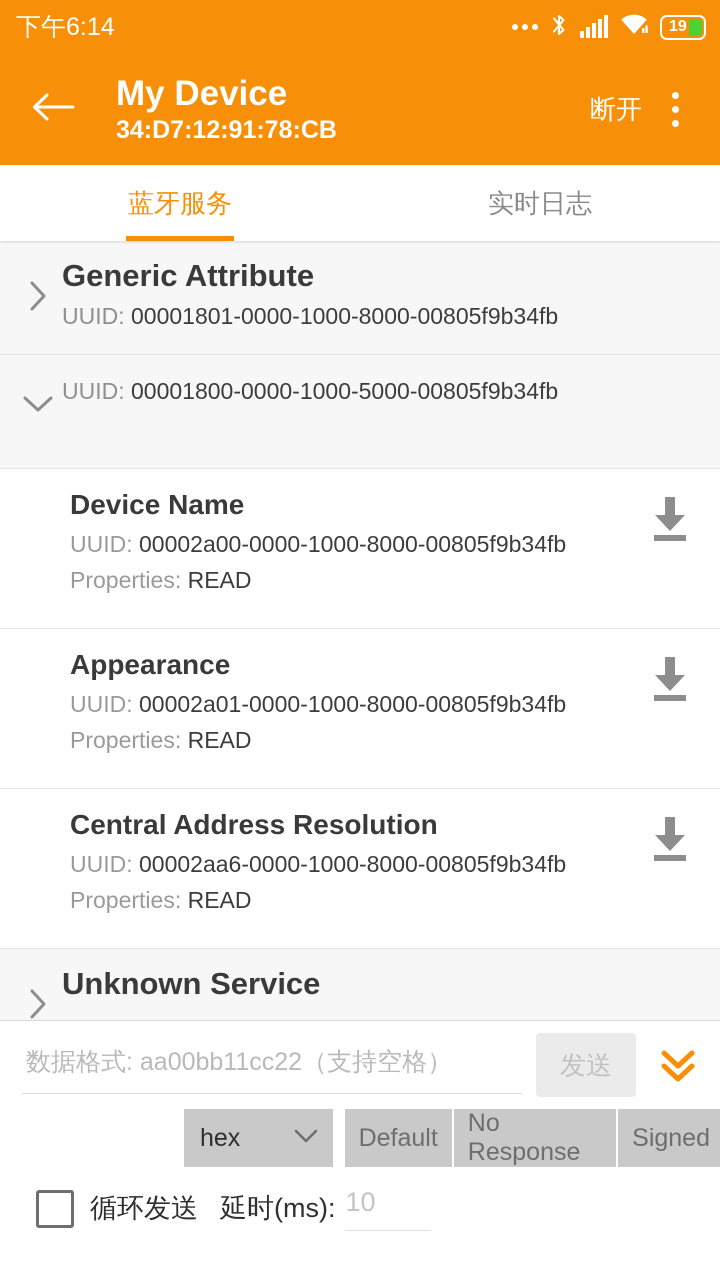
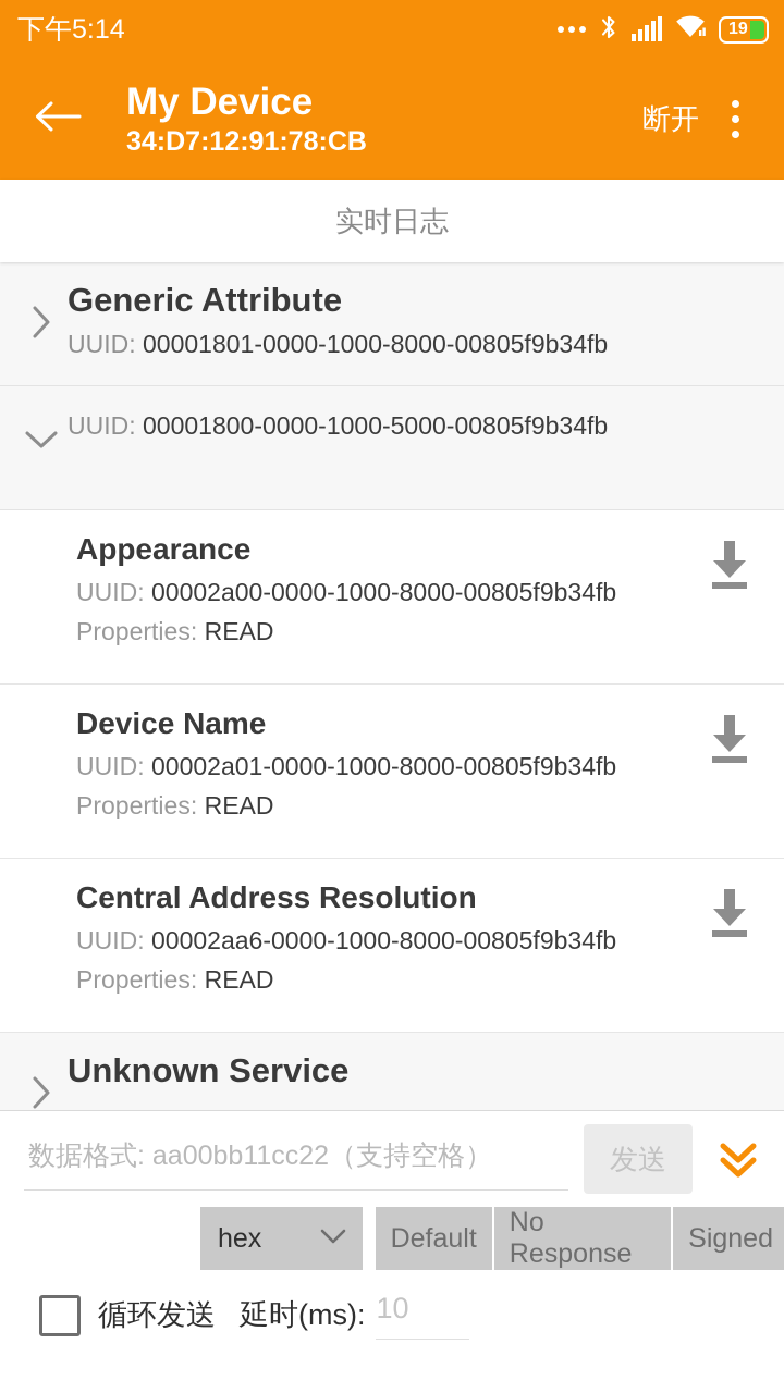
- 下午6:14
+ 下午5:14
  19
  My Device
  34:D7:12:91:78:CB
  断开
- 蓝牙服务
  实时日志
  Generic Attribute
  UUID: 00001801-0000-1000-8000-00805f9b34fb
  UUID: 00001800-0000-1000-5000-00805f9b34fb
- Device Name
+ Appearance
  UUID: 00002a00-0000-1000-8000-00805f9b34fb
  Properties: READ
- Appearance
+ Device Name
  UUID: 00002a01-0000-1000-8000-00805f9b34fb
  Properties: READ
  Central Address Resolution
  UUID: 00002aa6-0000-1000-8000-00805f9b34fb
  Properties: READ
  Unknown Service
  数据格式: aa00bb11cc22（支持空格）
  发送
  hex
  Default
  No Response
  Signed
  循环发送
  延时(ms):
  10
